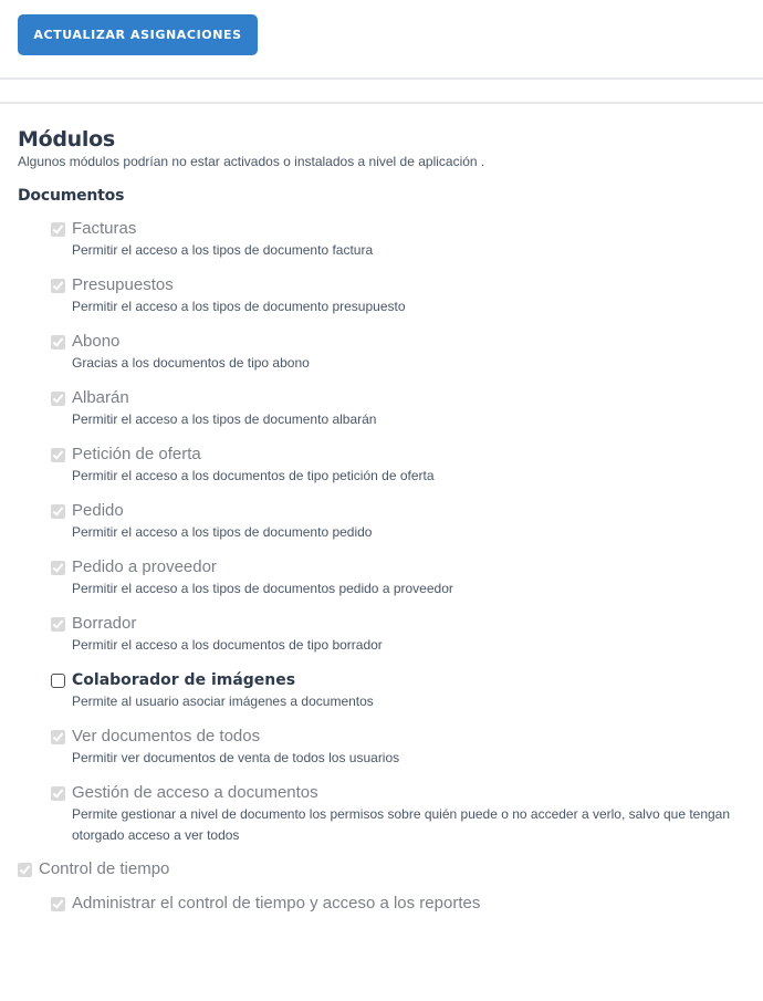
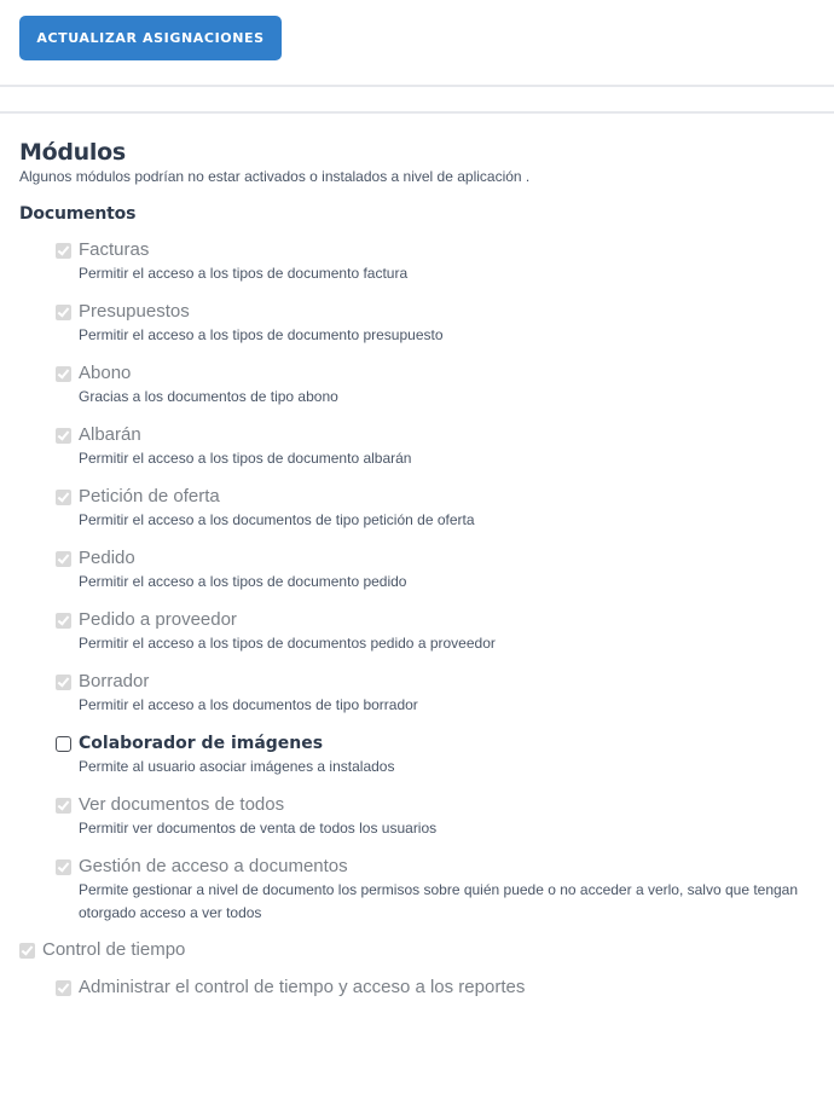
  ACTUALIZAR ASIGNACIONES
  Módulos
  Algunos módulos podrían no estar activados o instalados a nivel de aplicación .
  Documentos
  Facturas
  Permitir el acceso a los tipos de documento factura
  Presupuestos
  Permitir el acceso a los tipos de documento presupuesto
  Abono
  Gracias a los documentos de tipo abono
  Albarán
  Permitir el acceso a los tipos de documento albarán
  Petición de oferta
  Permitir el acceso a los documentos de tipo petición de oferta
  Pedido
  Permitir el acceso a los tipos de documento pedido
  Pedido a proveedor
  Permitir el acceso a los tipos de documentos pedido a proveedor
  Borrador
  Permitir el acceso a los documentos de tipo borrador
  Colaborador de imágenes
- Permite al usuario asociar imágenes a documentos
+ Permite al usuario asociar imágenes a instalados
  Ver documentos de todos
  Permitir ver documentos de venta de todos los usuarios
  Gestión de acceso a documentos
  Permite gestionar a nivel de documento los permisos sobre quién puede o no acceder a verlo, salvo que tengan otorgado acceso a ver todos
  Control de tiempo
  Administrar el control de tiempo y acceso a los reportes
